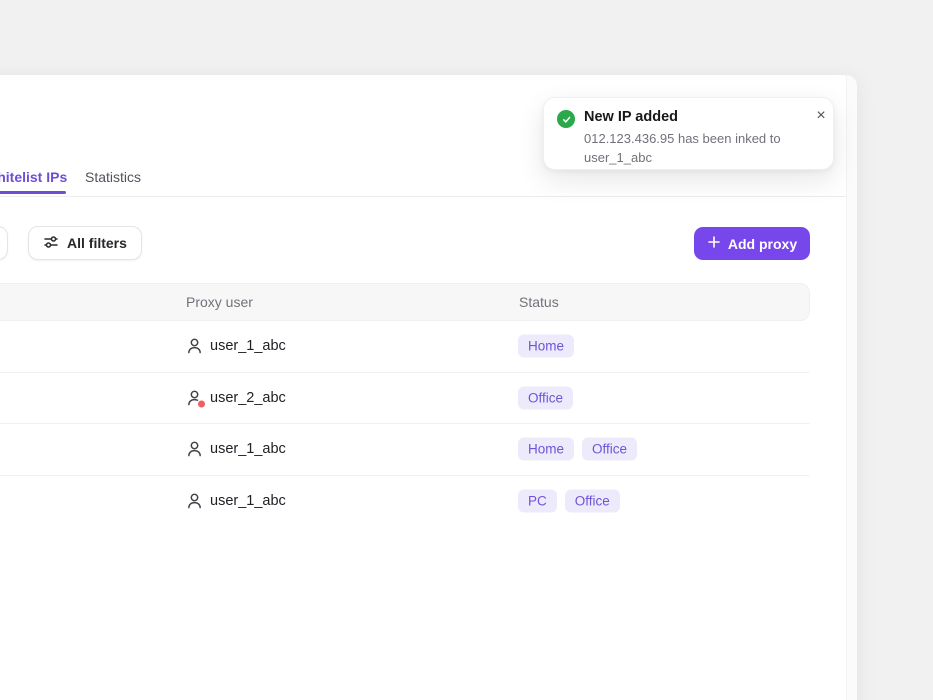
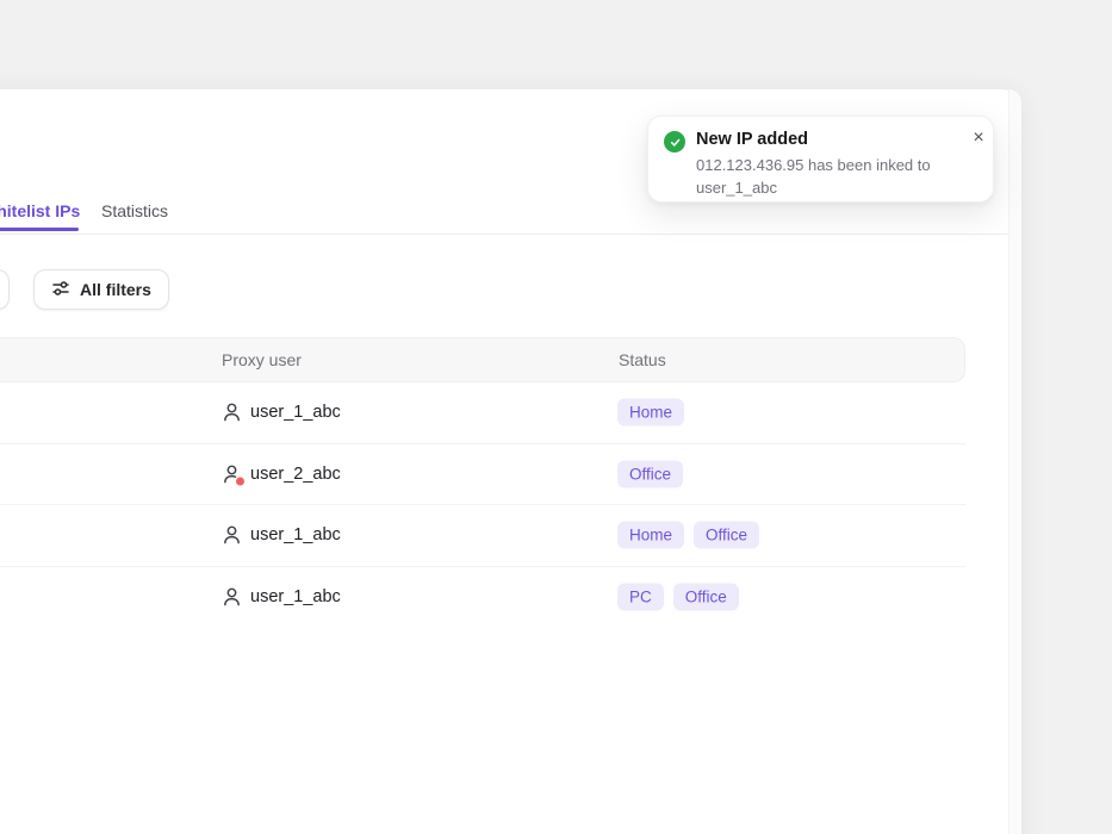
  hitelist IPs
  Statistics
  All filters
- Add proxy
  Proxy user
  Status
  user_1_abc
  Home
  user_2_abc
  Office
  user_1_abc
  Home
  Office
  user_1_abc
  PC
  Office
  New IP added
  ×
  012.123.436.95 has been inked to user_1_abc
